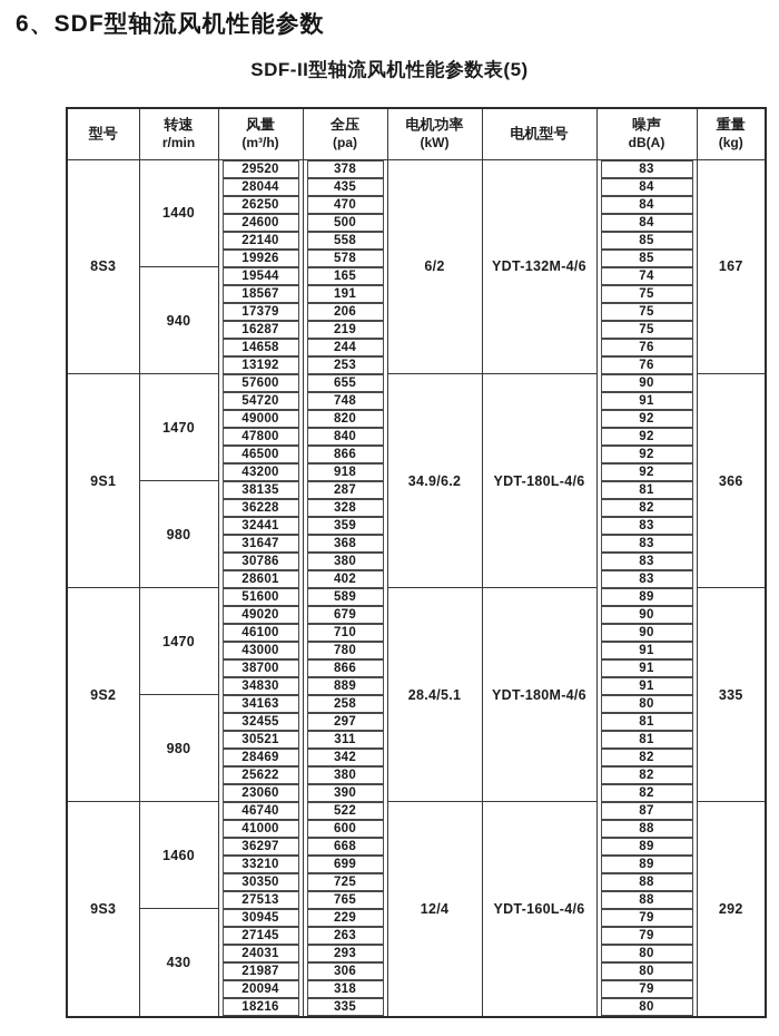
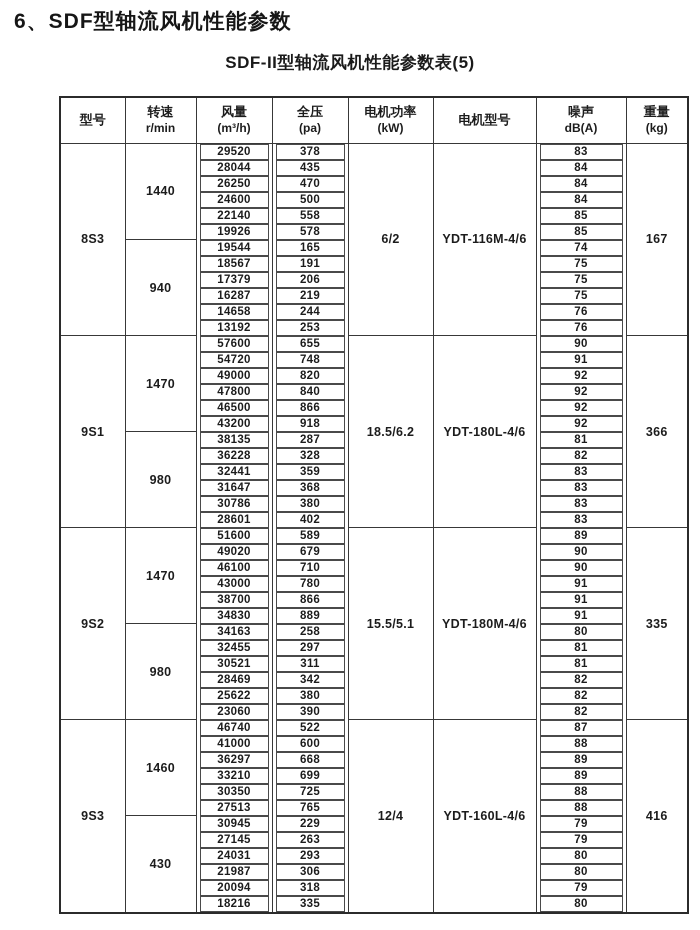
  6、SDF型轴流风机性能参数
  SDF-II型轴流风机性能参数表(5)
  型号	转速r/min	风量(m³/h)	全压(pa)	电机功率(kW)	电机型号	噪声dB(A)	重量(kg)
- 8S3	1440	29520	378	6/2	YDT-132M-4/6	83	167
+ 8S3	1440	29520	378	6/2	YDT-116M-4/6	83	167
  28044	435	84
  26250	470	84
  24600	500	84
  22140	558	85
  19926	578	85
  940	19544	165	74
  18567	191	75
  17379	206	75
  16287	219	75
  14658	244	76
  13192	253	76
- 9S1	1470	57600	655	34.9/6.2	YDT-180L-4/6	90	366
+ 9S1	1470	57600	655	18.5/6.2	YDT-180L-4/6	90	366
  54720	748	91
  49000	820	92
  47800	840	92
  46500	866	92
  43200	918	92
  980	38135	287	81
  36228	328	82
  32441	359	83
  31647	368	83
  30786	380	83
  28601	402	83
- 9S2	1470	51600	589	28.4/5.1	YDT-180M-4/6	89	335
+ 9S2	1470	51600	589	15.5/5.1	YDT-180M-4/6	89	335
  49020	679	90
  46100	710	90
  43000	780	91
  38700	866	91
  34830	889	91
  980	34163	258	80
  32455	297	81
  30521	311	81
  28469	342	82
  25622	380	82
  23060	390	82
- 9S3	1460	46740	522	12/4	YDT-160L-4/6	87	292
+ 9S3	1460	46740	522	12/4	YDT-160L-4/6	87	416
  41000	600	88
  36297	668	89
  33210	699	89
  30350	725	88
  27513	765	88
  430	30945	229	79
  27145	263	79
  24031	293	80
  21987	306	80
  20094	318	79
  18216	335	80
